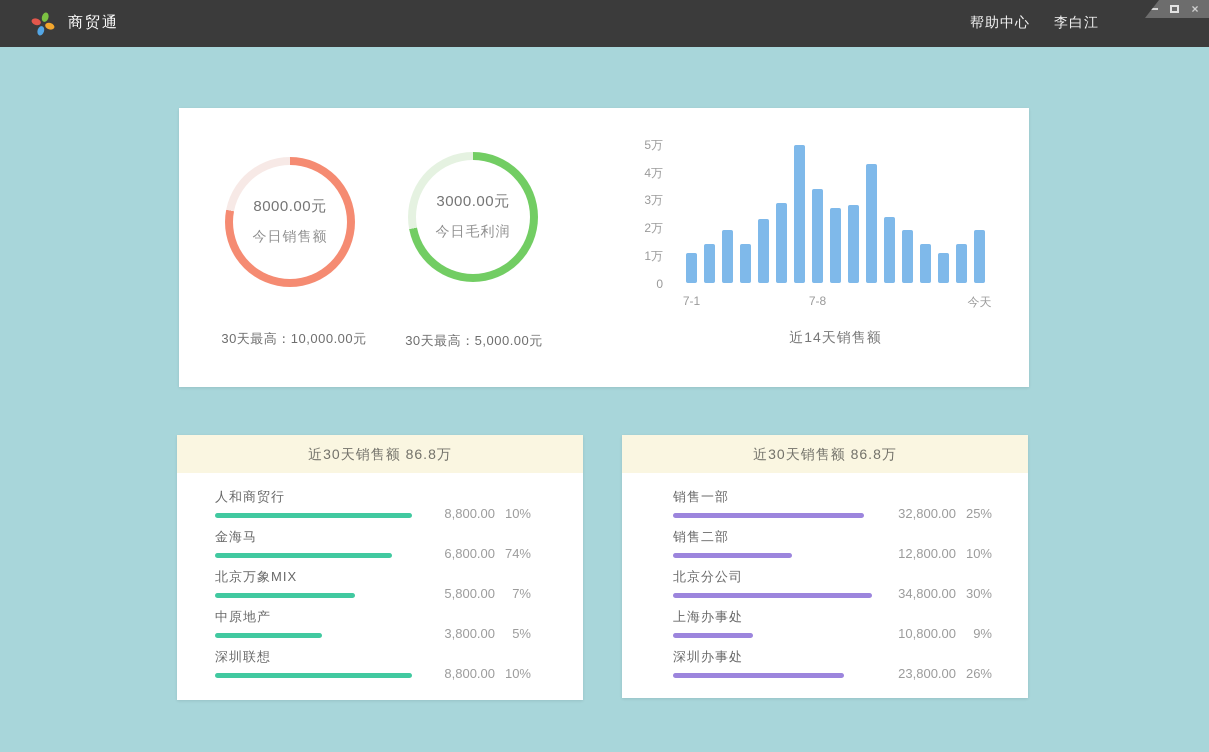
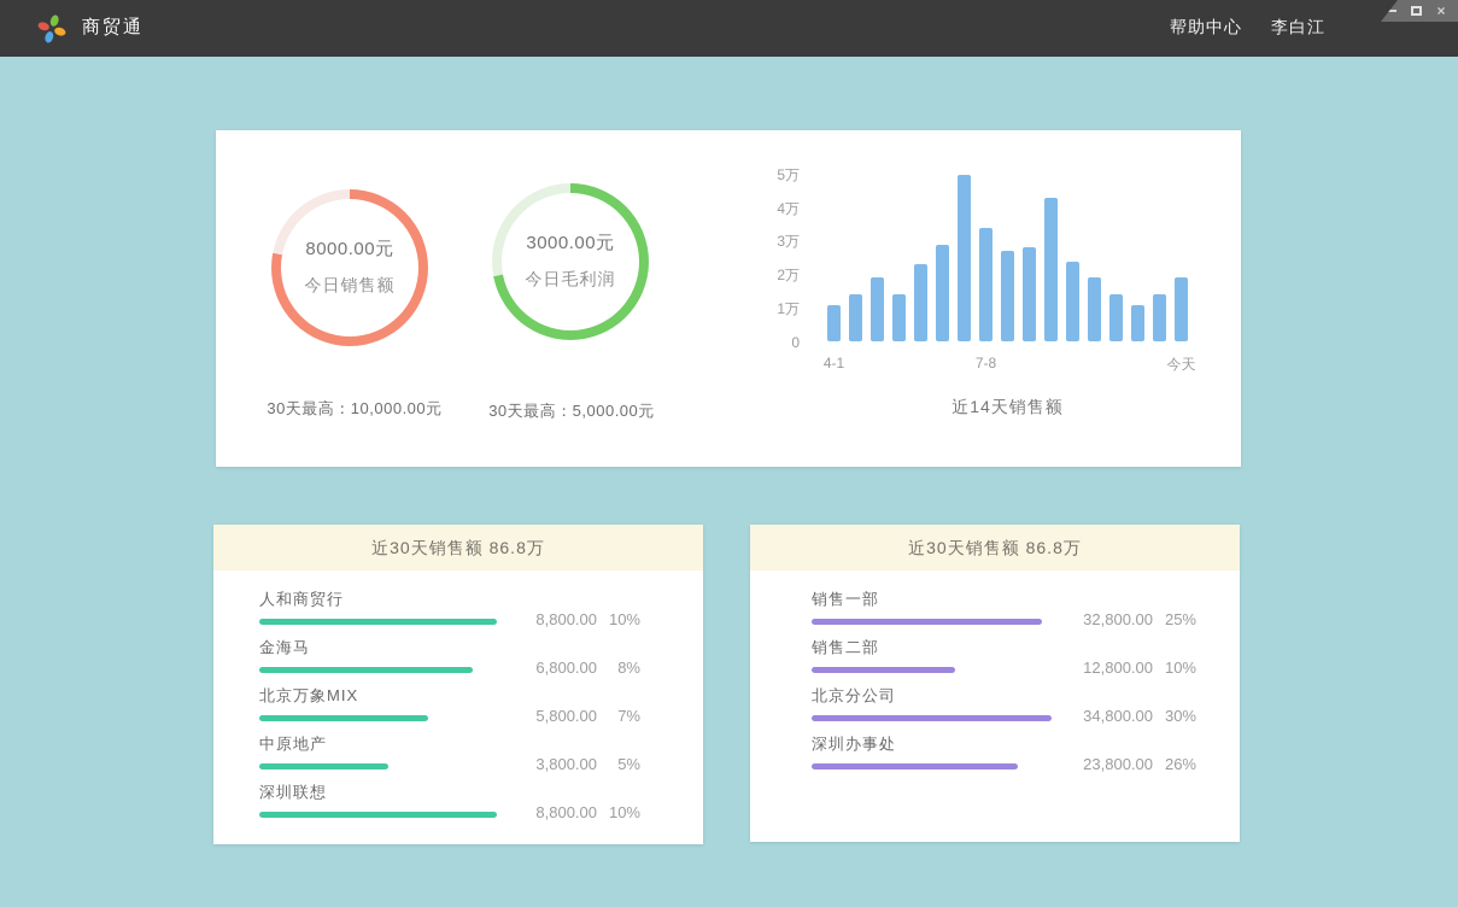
  商贸通
  帮助中心
  李白江
  ×
  8000.00元
  今日销售额
  30天最高：10,000.00元
  3000.00元
  今日毛利润
  30天最高：5,000.00元
  5万
  4万
  3万
  2万
  1万
  0
- 7-1
+ 4-1
  7-8
  今天
  近14天销售额
  近30天销售额 86.8万
  人和商贸行
  8,800.00
  10%
  金海马
  6,800.00
- 74%
+ 8%
  北京万象MIX
  5,800.00
  7%
  中原地产
  3,800.00
  5%
  深圳联想
  8,800.00
  10%
  近30天销售额 86.8万
  销售一部
  32,800.00
  25%
  销售二部
  12,800.00
  10%
  北京分公司
  34,800.00
  30%
- 上海办事处
- 10,800.00
- 9%
  深圳办事处
  23,800.00
  26%
